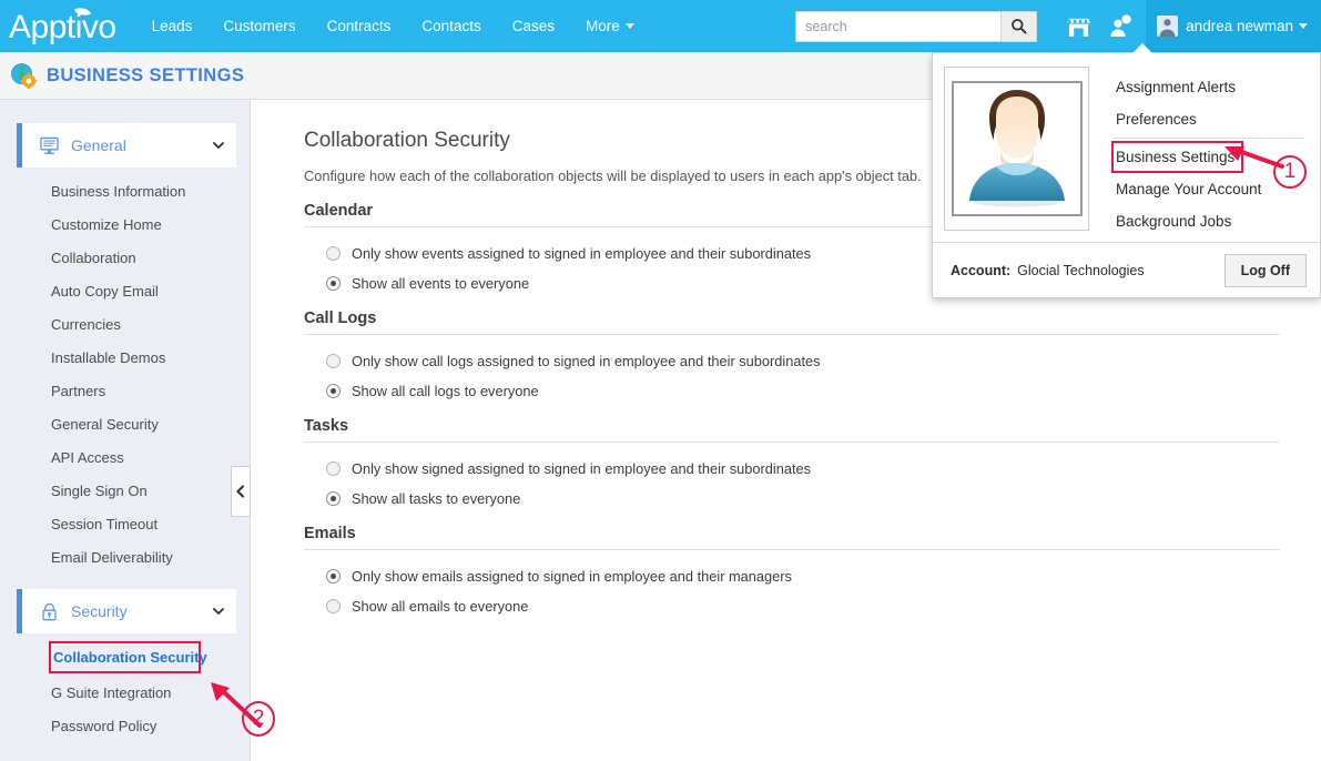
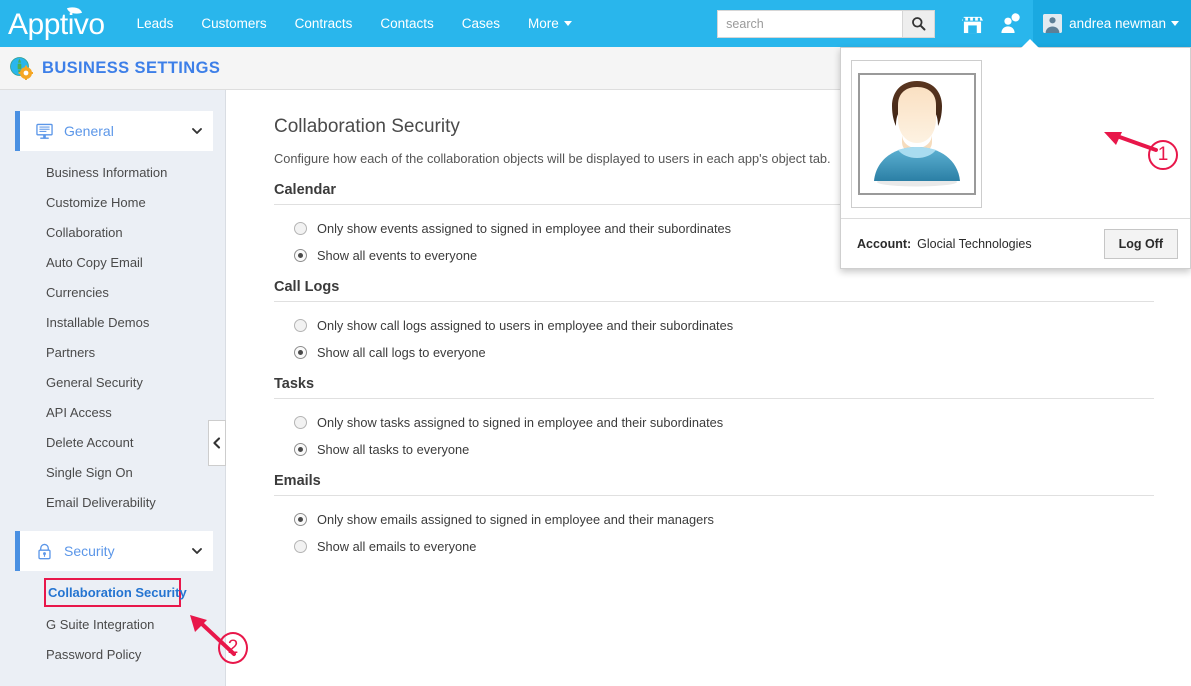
  Apptivo
  Leads
  Customers
  Contracts
  Contacts
  Cases
  More
  search
  andrea newman
- Assignment Alerts
- Preferences
- Business Settings
- Manage Your Account
- Background Jobs
  Account:
  Glocial Technologies
  Log Off
  BUSINESS SETTINGS
  General
  Business Information
  Customize Home
  Collaboration
  Auto Copy Email
  Currencies
  Installable Demos
  Partners
  General Security
  API Access
+ Delete Account
  Single Sign On
- Session Timeout
  Email Deliverability
  Security
  Collaboration Security
  G Suite Integration
  Password Policy
  Collaboration Security
  Configure how each of the collaboration objects will be displayed to users in each app's object tab.
  Calendar
  Only show events assigned to signed in employee and their subordinates
  Show all events to everyone
  Call Logs
- Only show call logs assigned to signed in employee and their subordinates
+ Only show call logs assigned to users in employee and their subordinates
  Show all call logs to everyone
  Tasks
- Only show signed assigned to signed in employee and their subordinates
+ Only show tasks assigned to signed in employee and their subordinates
  Show all tasks to everyone
  Emails
  Only show emails assigned to signed in employee and their managers
  Show all emails to everyone
  1
  2
